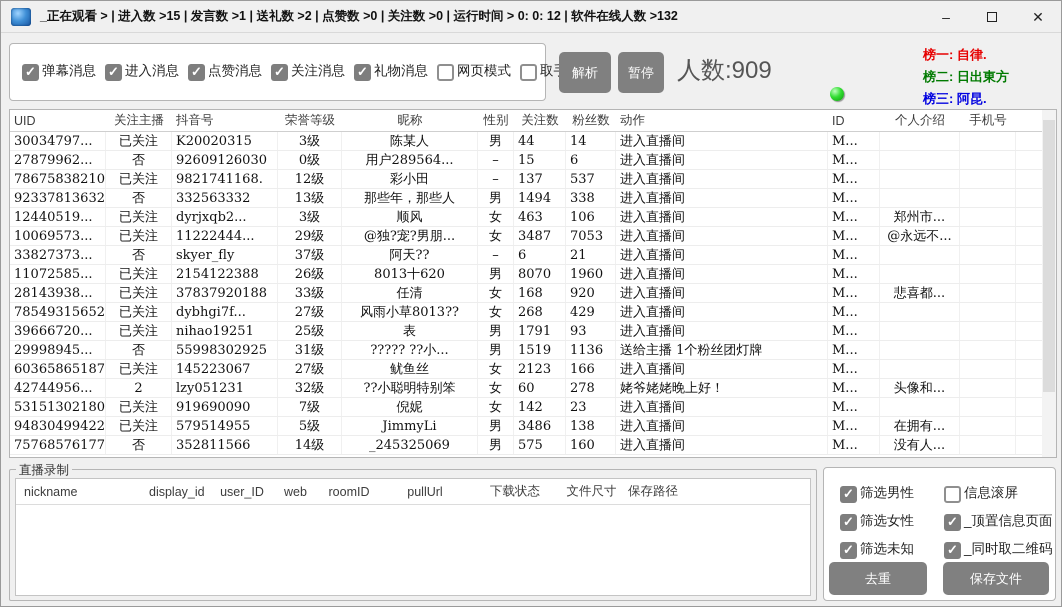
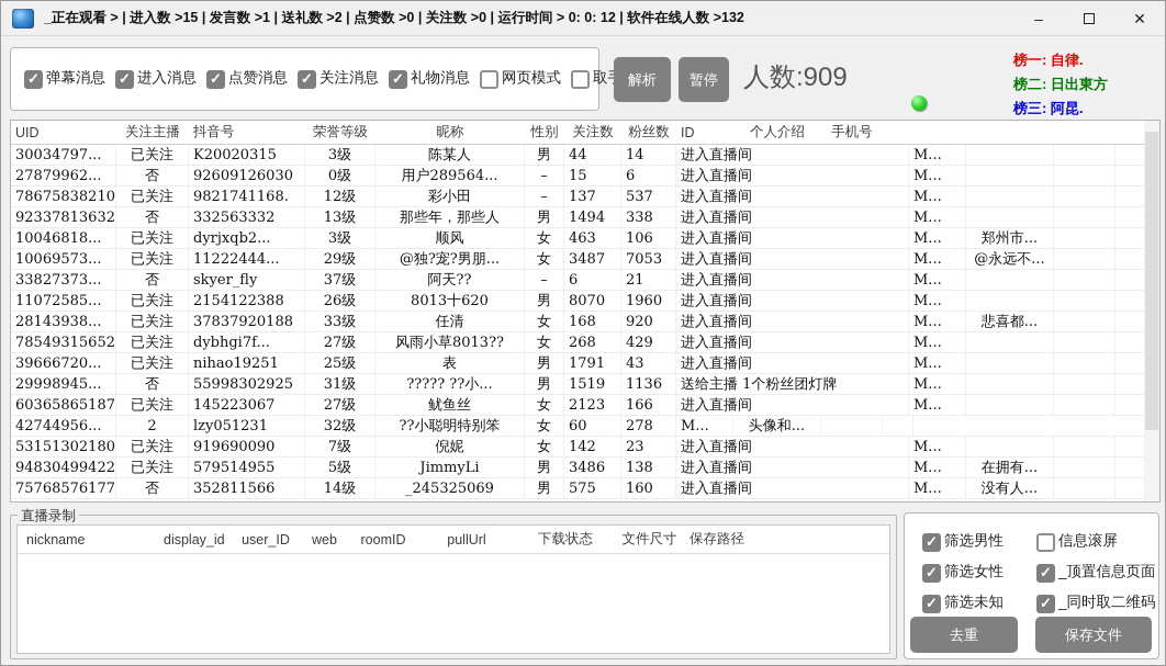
  _正在观看 > | 进入数 >15 | 发言数 >1 | 送礼数 >2 | 点赞数 >0 | 关注数 >0 | 运行时间 > 0: 0: 12 | 软件在线人数 >132
  –
  ✕
  ✓
  弹幕消息
  ✓
  进入消息
  ✓
  点赞消息
  ✓
  关注消息
  ✓
  礼物消息
  网页模式
  解析
  暂停
  人数:909
  榜一: 自律.
  榜二: 日出東方
  榜三: 阿昆.
  UID
  关注主播
  抖音号
  荣誉等级
  昵称
  性别
  关注数
  粉丝数
- 动作
  ID
  个人介绍
  手机号
  30034797...
  已关注
  K20020315
  3级
  陈某人
  男
  44
  14
  进入直播间
  M...
  27879962...
  否
  92609126030
  0级
  用户289564...
  –
  15
  6
  进入直播间
  M...
  78675838210
  已关注
  9821741168.
  12级
  彩小田
  –
  137
  537
  进入直播间
  M...
  92337813632
  否
  332563332
  13级
  那些年，那些人
  男
  1494
  338
  进入直播间
  M...
- 12440519...
+ 10046818...
  已关注
  dyrjxqb2...
  3级
  顺风
  女
  463
  106
  进入直播间
  M...
  郑州市...
  10069573...
  已关注
  11222444...
  29级
  @独?宠?男朋...
  女
  3487
  7053
  进入直播间
  M...
  @永远不...
  33827373...
  否
  skyer_fly
  37级
  阿天??
  –
  6
  21
  进入直播间
  M...
  11072585...
  已关注
  2154122388
  26级
  8013十620
  男
  8070
  1960
  进入直播间
  M...
  28143938...
  已关注
  37837920188
  33级
  任清
  女
  168
  920
  进入直播间
  M...
  悲喜都...
  78549315652
  已关注
  dybhgi7f...
  27级
  风雨小草8013??
  女
  268
  429
  进入直播间
  M...
  39666720...
  已关注
  nihao19251
  25级
  表
  男
  1791
- 93
+ 43
  进入直播间
  M...
  29998945...
  否
  55998302925
  31级
  ????? ??小...
  男
  1519
  1136
  送给主播 1个粉丝团灯牌
  M...
  60365865187
  已关注
  145223067
  27级
  鱿鱼丝
  女
  2123
  166
  进入直播间
  M...
  42744956...
  2
  lzy051231
  32级
  ??小聪明特别笨
  女
  60
  278
- 姥爷姥姥晚上好！
  M...
  头像和...
  53151302180
  已关注
  919690090
  7级
  倪妮
  女
  142
  23
  进入直播间
  M...
  94830499422
  已关注
  579514955
  5级
  JimmyLi
  男
  3486
  138
  进入直播间
  M...
  在拥有...
  75768576177
  否
  352811566
  14级
  _245325069
  男
  575
  160
  进入直播间
  M...
  没有人...
  直播录制
  nickname
  display_id
  user_ID
  web
  roomID
  pullUrl
  下载状态
  文件尺寸
  保存路径
  ✓
  筛选男性
  信息滚屏
  ✓
  筛选女性
  ✓
  _顶置信息页面
  ✓
  筛选未知
  ✓
  _同时取二维码
  去重
  保存文件
